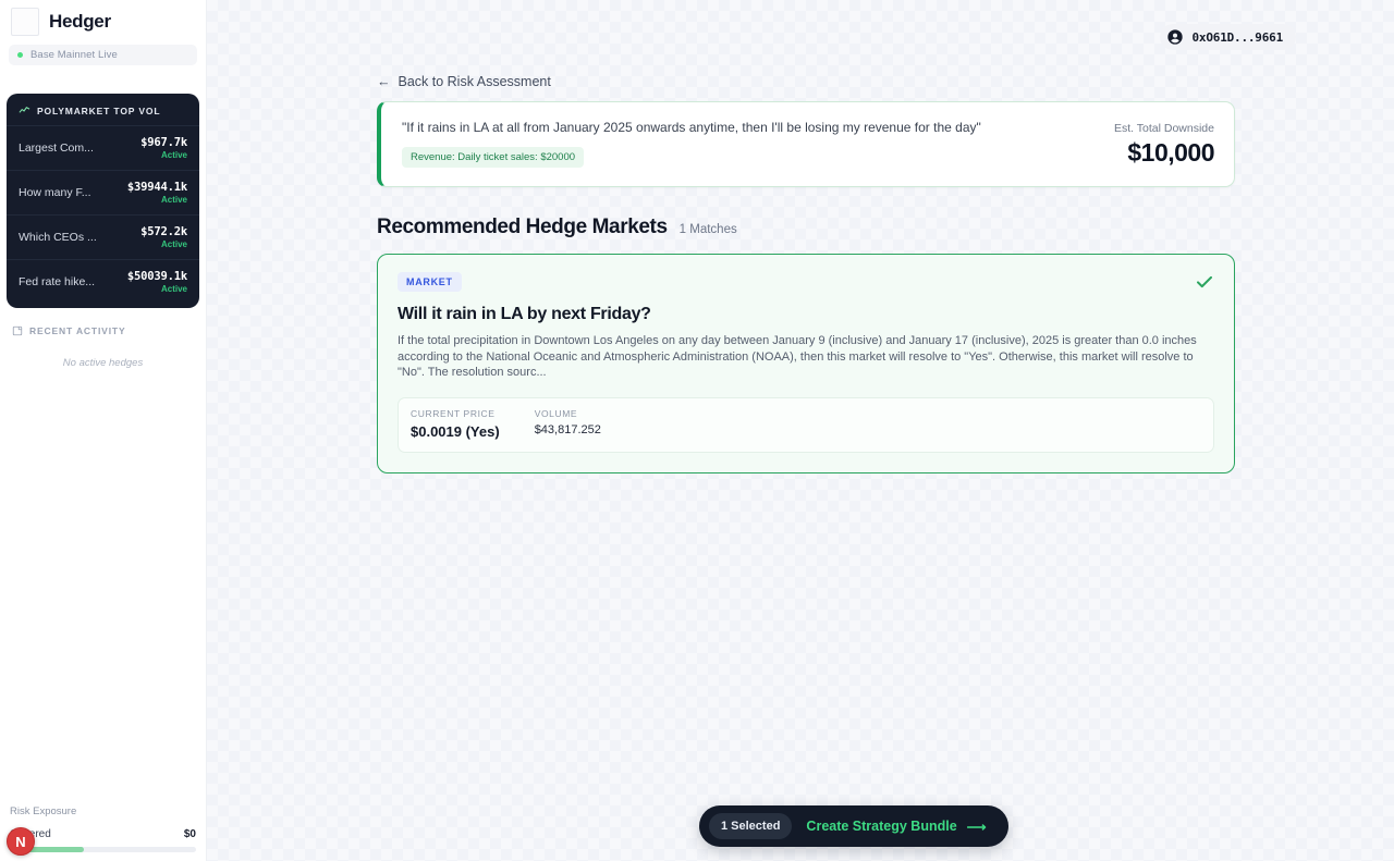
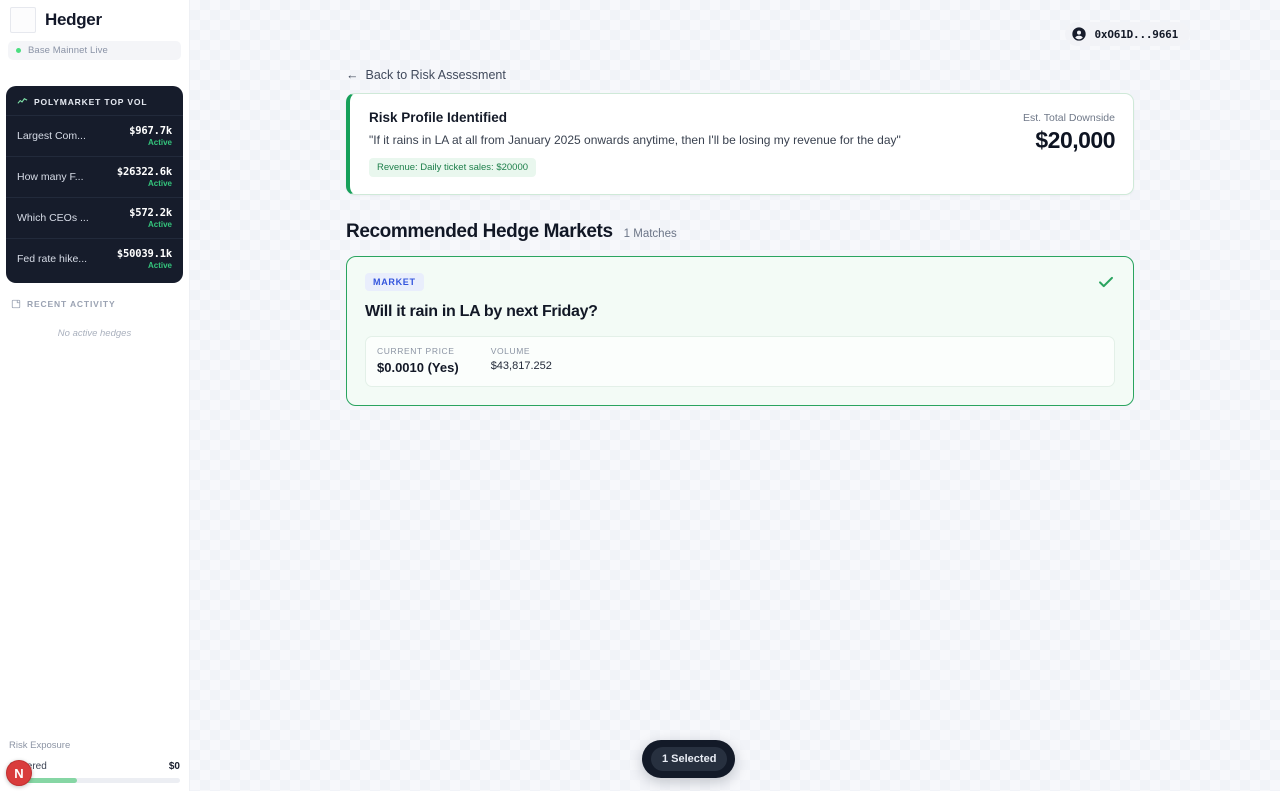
  Hedger
  Base Mainnet Live
  POLYMARKET TOP VOL
  Largest Com...
  $967.7k
  Active
  How many F...
- $39944.1k
+ $26322.6k
  Active
  Which CEOs ...
  $572.2k
  Active
  Fed rate hike...
  $50039.1k
  Active
  RECENT ACTIVITY
  No active hedges
  Risk Exposure
  $0
  N
  0xO61D...9661
  ←
  Back to Risk Assessment
+ Risk Profile Identified
  "If it rains in LA at all from January 2025 onwards anytime, then I'll be losing my revenue for the day"
  Revenue: Daily ticket sales: $20000
  Est. Total Downside
- $10,000
+ $20,000
  Recommended Hedge Markets
  1 Matches
  MARKET
  Will it rain in LA by next Friday?
- If the total precipitation in Downtown Los Angeles on any day between January 9 (inclusive) and January 17 (inclusive), 2025 is greater than 0.0 inches according to the National Oceanic and Atmospheric Administration (NOAA), then this market will resolve to "Yes". Otherwise, this market will resolve to "No". The resolution sourc...
  CURRENT PRICE
- $0.0019 (Yes)
+ $0.0010 (Yes)
  VOLUME
  $43,817.252
  1 Selected
- Create Strategy Bundle
- ⟶
